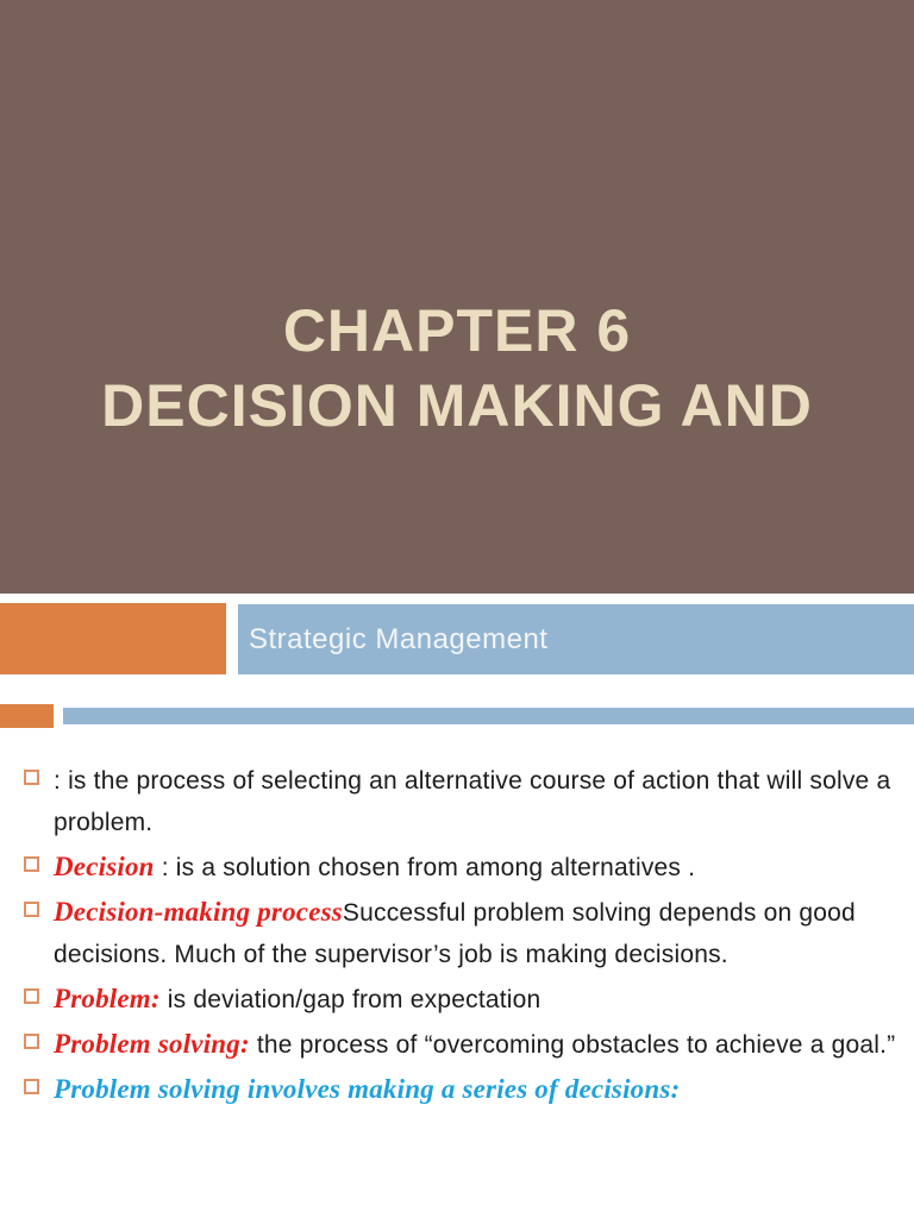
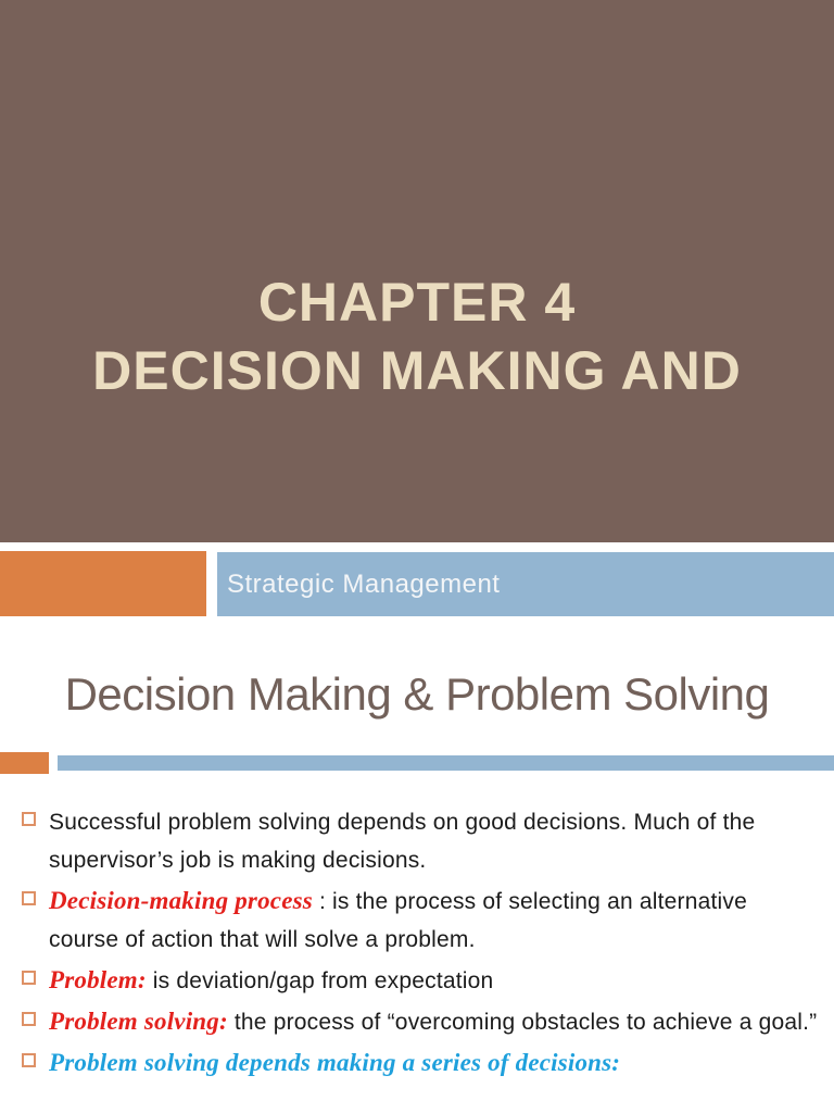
- CHAPTER 6
+ CHAPTER 4
  DECISION MAKING AND
  Strategic Management
+ Decision Making & Problem Solving
- : is the process of selecting an alternative course of action that will solve a problem.
+ Successful problem solving depends on good decisions. Much of the supervisor’s job is making decisions.
- Decision : is a solution chosen from among alternatives .
- Decision-making processSuccessful problem solving depends on good decisions. Much of the supervisor’s job is making decisions.
+ Decision-making process : is the process of selecting an alternative course of action that will solve a problem.
  Problem: is deviation/gap from expectation
  Problem solving: the process of “overcoming obstacles to achieve a goal.”
- Problem solving involves making a series of decisions:
+ Problem solving depends making a series of decisions:
